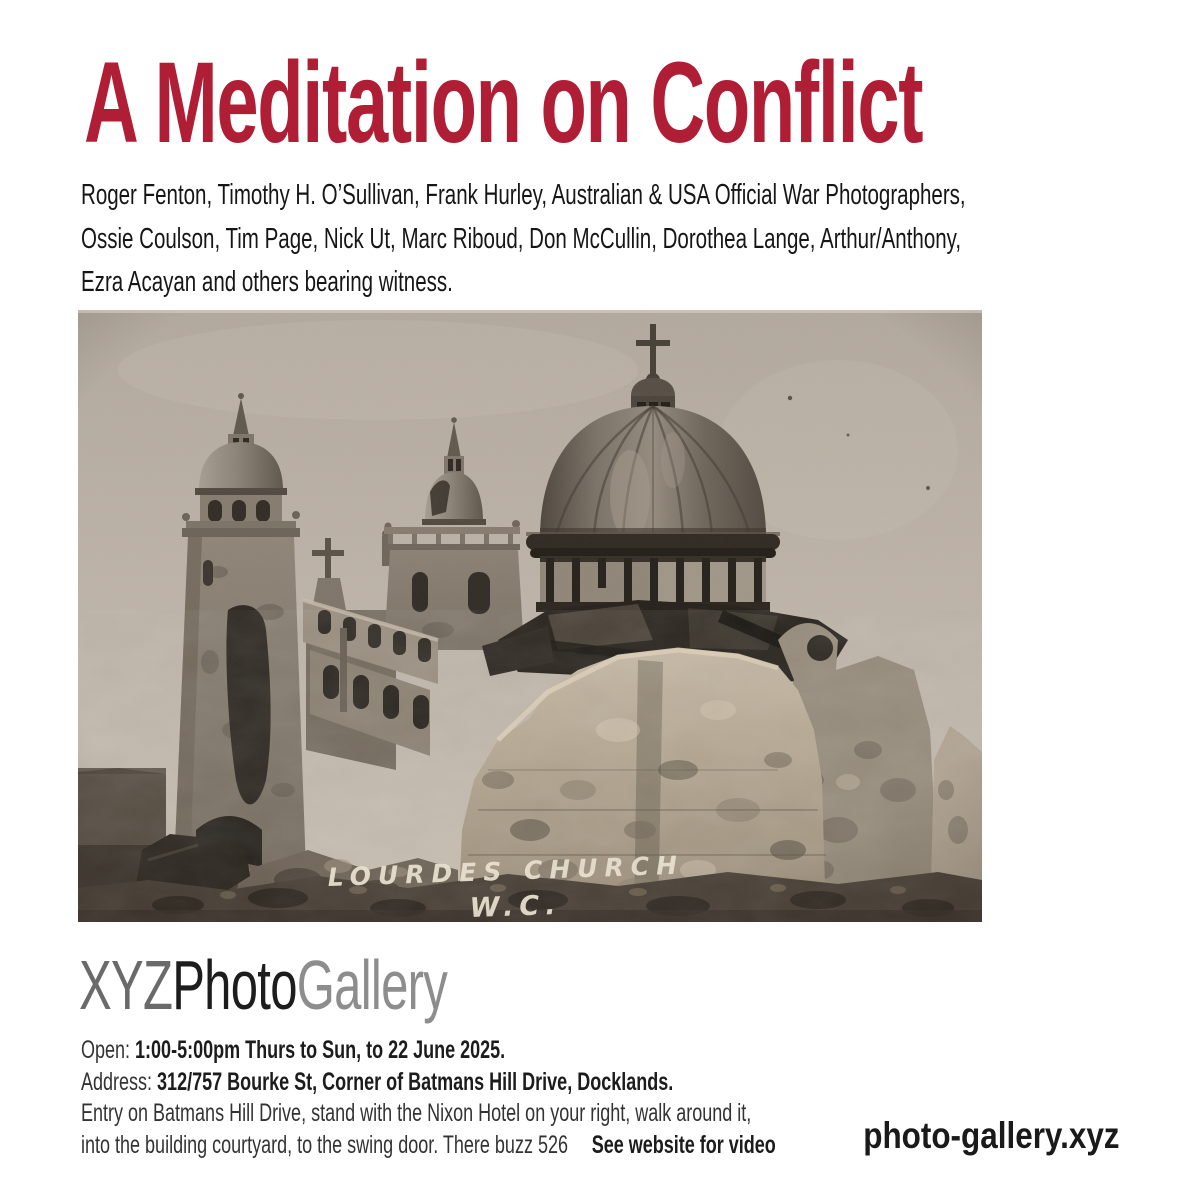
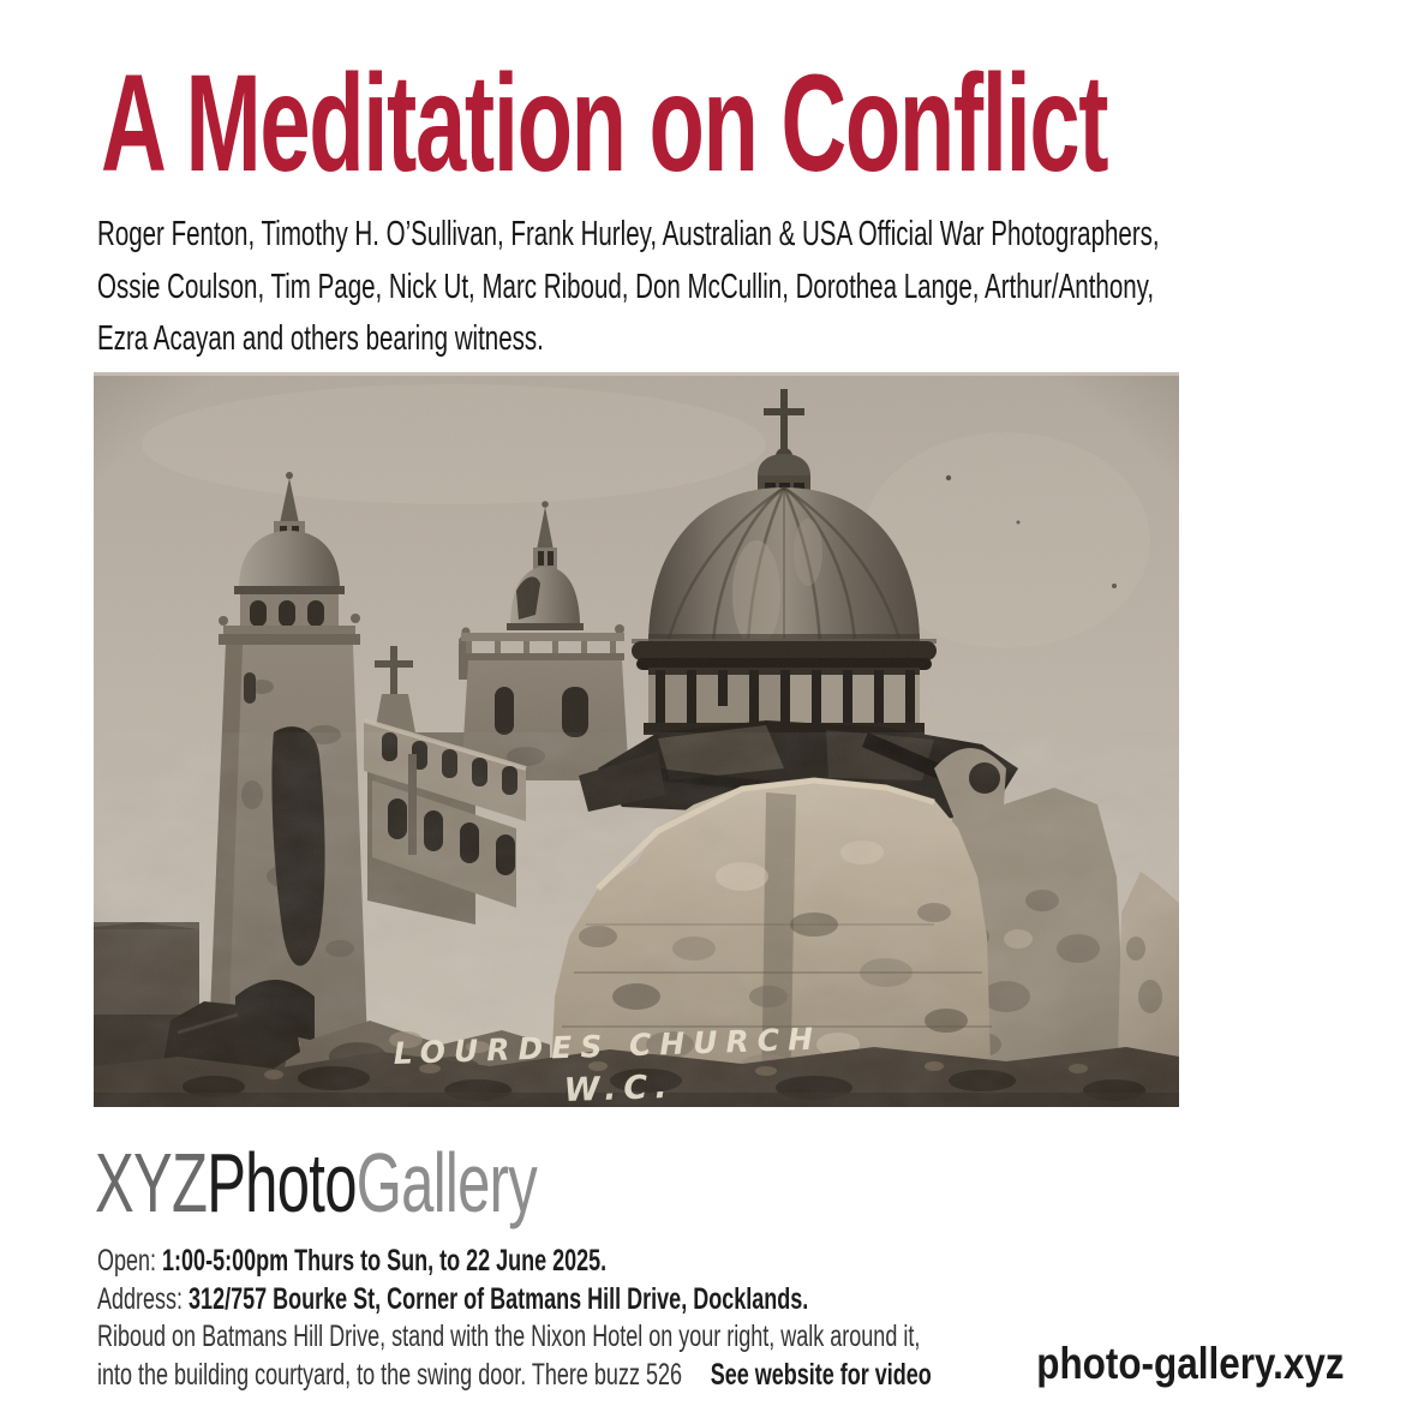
  A Meditation on Conflict
  Roger Fenton, Timothy H. O’Sullivan, Frank Hurley, Australian & USA Official War Photographers,
  Ossie Coulson, Tim Page, Nick Ut, Marc Riboud, Don McCullin, Dorothea Lange, Arthur/Anthony,
  Ezra Acayan and others bearing witness.
  XYZPhotoGallery
  Open: 1:00-5:00pm Thurs to Sun, to 22 June 2025.
  Address: 312/757 Bourke St, Corner of Batmans Hill Drive, Docklands.
- Entry on Batmans Hill Drive, stand with the Nixon Hotel on your right, walk around it,
+ Riboud on Batmans Hill Drive, stand with the Nixon Hotel on your right, walk around it,
  into the building courtyard, to the swing door. There buzz 526 See website for video
  photo-gallery.xyz
